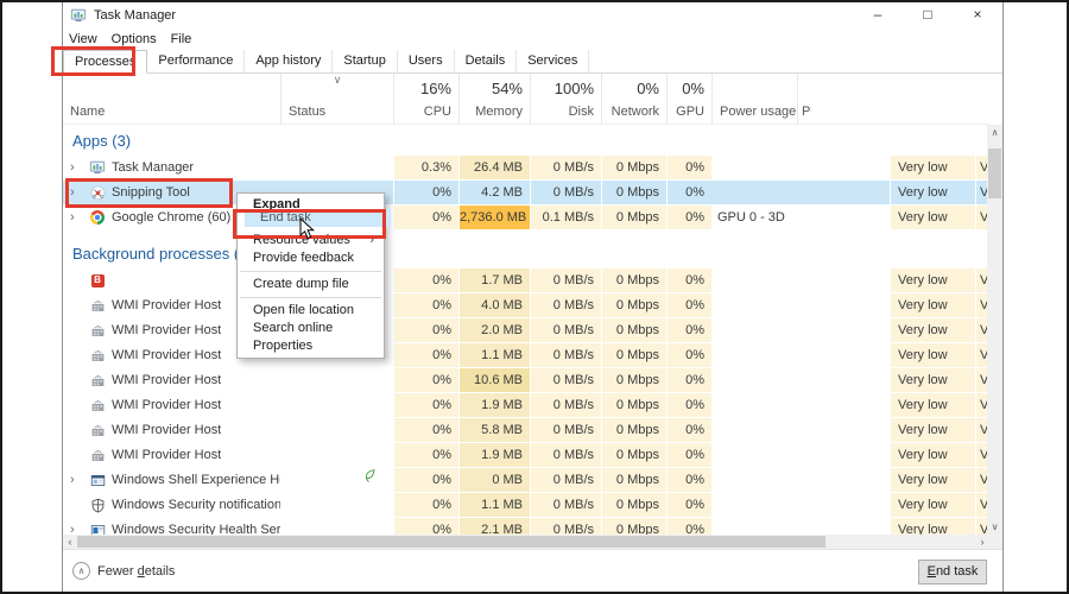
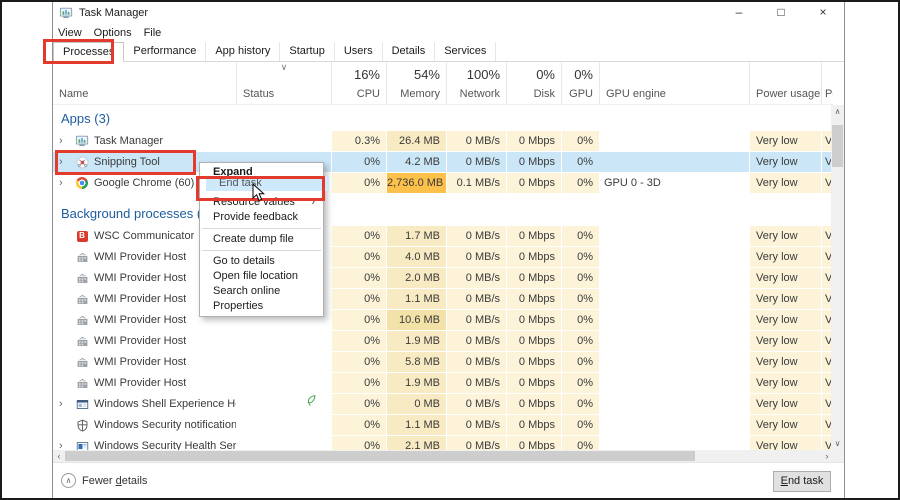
  Task Manager
  –
  □
  ×
  View
  Options
  File
  Processes
  Performance
  App history
  Startup
  Users
  Details
  Services
  Name
  ∨
  Status
  16%
  CPU
  54%
  Memory
  100%
- Disk
+ Network
  0%
- Network
+ Disk
  0%
  GPU
+ GPU engine
  Power usage
  Apps (3)
  ›
  Task Manager
  0.3%
  26.4 MB
  0 MB/s
  0 Mbps
  0%
  Very low
  V
  ›
  Snipping Tool
  0%
  4.2 MB
  0 MB/s
  0 Mbps
  0%
  Very low
  V
  ›
  Google Chrome (60)
  0%
  2,736.0 MB
  0.1 MB/s
  0 Mbps
  0%
  GPU 0 - 3D
  Very low
  V
  Background processes
  B
+ WSC Communicator
  0%
  1.7 MB
  0 MB/s
  0 Mbps
  0%
  Very low
  V
  WMI Provider Host
  0%
  4.0 MB
  0 MB/s
  0 Mbps
  0%
  Very low
  V
  WMI Provider Host
  0%
  2.0 MB
  0 MB/s
  0 Mbps
  0%
  Very low
  V
  WMI Provider Host
  0%
  1.1 MB
  0 MB/s
  0 Mbps
  0%
  Very low
  V
  WMI Provider Host
  0%
  10.6 MB
  0 MB/s
  0 Mbps
  0%
  Very low
  V
  WMI Provider Host
  0%
  1.9 MB
  0 MB/s
  0 Mbps
  0%
  Very low
  V
  WMI Provider Host
  0%
  5.8 MB
  0 MB/s
  0 Mbps
  0%
  Very low
  V
  WMI Provider Host
  0%
  1.9 MB
  0 MB/s
  0 Mbps
  0%
  Very low
  V
  ›
  Windows Shell Experience H
  0%
  0 MB
  0 MB/s
  0 Mbps
  0%
  Very low
  V
  Windows Security notification
  0%
  1.1 MB
  0 MB/s
  0 Mbps
  0%
  Very low
  V
  ›
  Windows Security Health Ser
  0%
  2.1 MB
  0 MB/s
  0 Mbps
  0%
  Very low
  V
  ∧
  ∨
  ‹
  ›
  ∧
  Fewer details
  End task
  Expand
  End task
  Resource values
  ›
  Provide feedback
  Create dump file
+ Go to details
  Open file location
  Search online
  Properties
